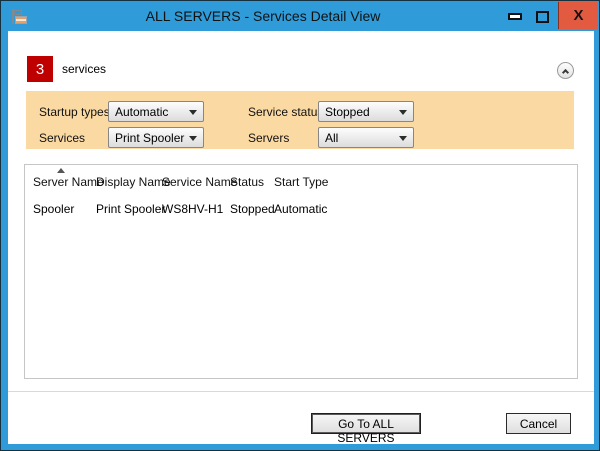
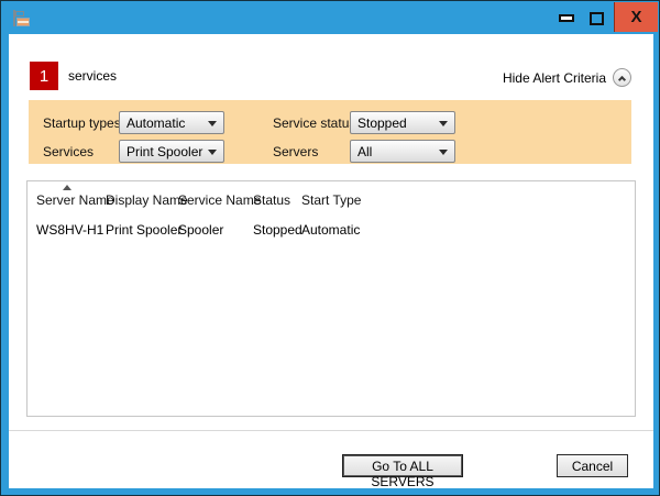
- ALL SERVERS - Services Detail View
  X
- 3
+ 1
  services
+ Hide Alert Criteria
  Startup types
  Automatic
  Service statu
  Stopped
  Services
  Print Spooler
  Servers
  All
  Server Name
  Display Name
  Service Name
  Status
  Start Type
- Spooler
+ WS8HV-H1
  Print Spooler
- WS8HV-H1
+ Spooler
  Stopped
  Automatic
  Go To ALL SERVERS
  Cancel
